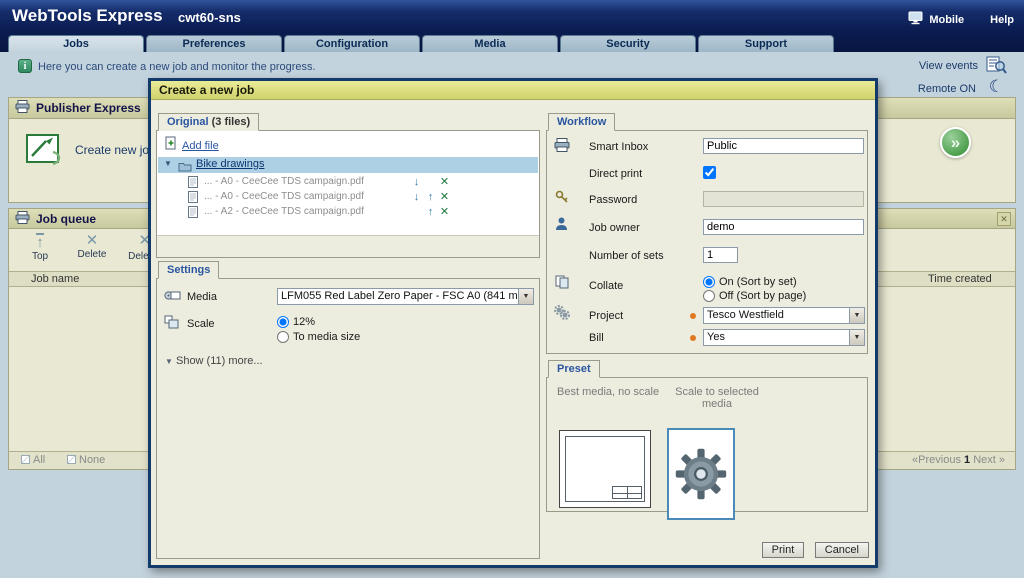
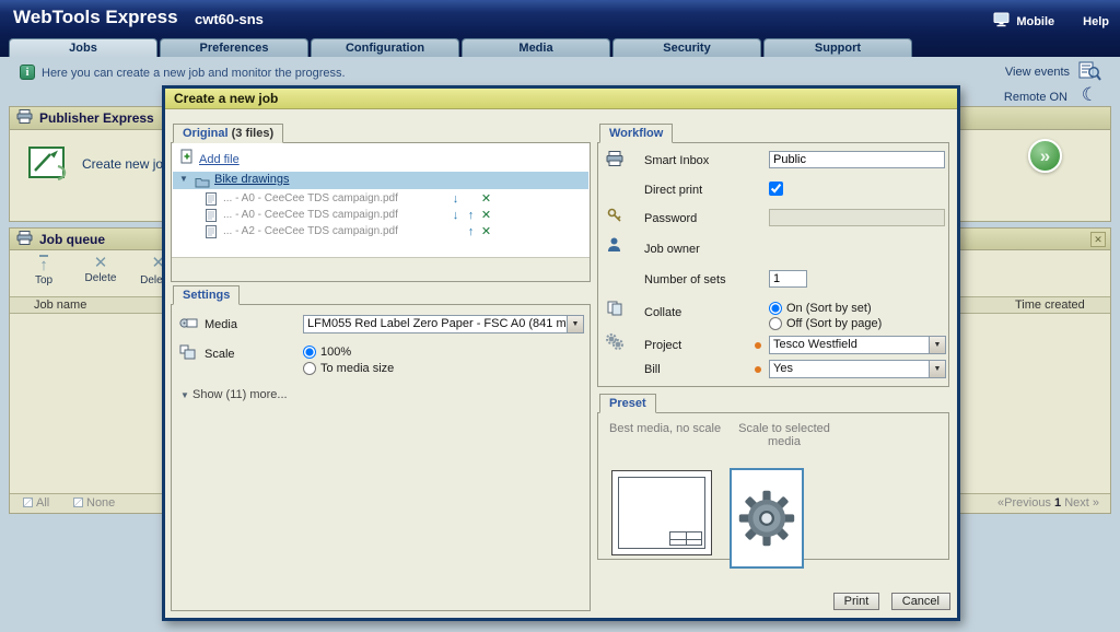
  WebTools Express
  cwt60-sns
  Mobile
  Help
  Jobs
  Preferences
  Configuration
  Media
  Security
  Support
  i
  Here you can create a new job and monitor the progress.
  View events
  Remote ON
  ☾
  Publisher Express
  Create new jo
  »
  Job queue
  ✕
  ↑
  Top
  ✕
  Delete
  Job name
  Time created
  All
  None
  «Previous 1 Next »
  Create a new job
  Original (3 files)
  Add file
  ▼
  Bike drawings
  ... - A0 - CeeCee TDS campaign.pdf
  ↓
  ✕
  ... - A0 - CeeCee TDS campaign.pdf
  ↓
  ↑
  ✕
  ... - A2 - CeeCee TDS campaign.pdf
  ↑
  ✕
  Settings
  Media
  LFM055 Red Label Zero Paper - FSC A0 (841 m
  Scale
- 12%
+ 100%
  To media size
  ▼ Show (11) more...
  Workflow
  Smart Inbox
  Public
  Direct print
  Password
  Job owner
- demo
  Number of sets
  1
  Collate
  On (Sort by set)
  Off (Sort by page)
  Project
  Tesco Westfield
  Bill
  Yes
  Preset
  Best media, no scale
  Scale to selected media
  Print Cancel
